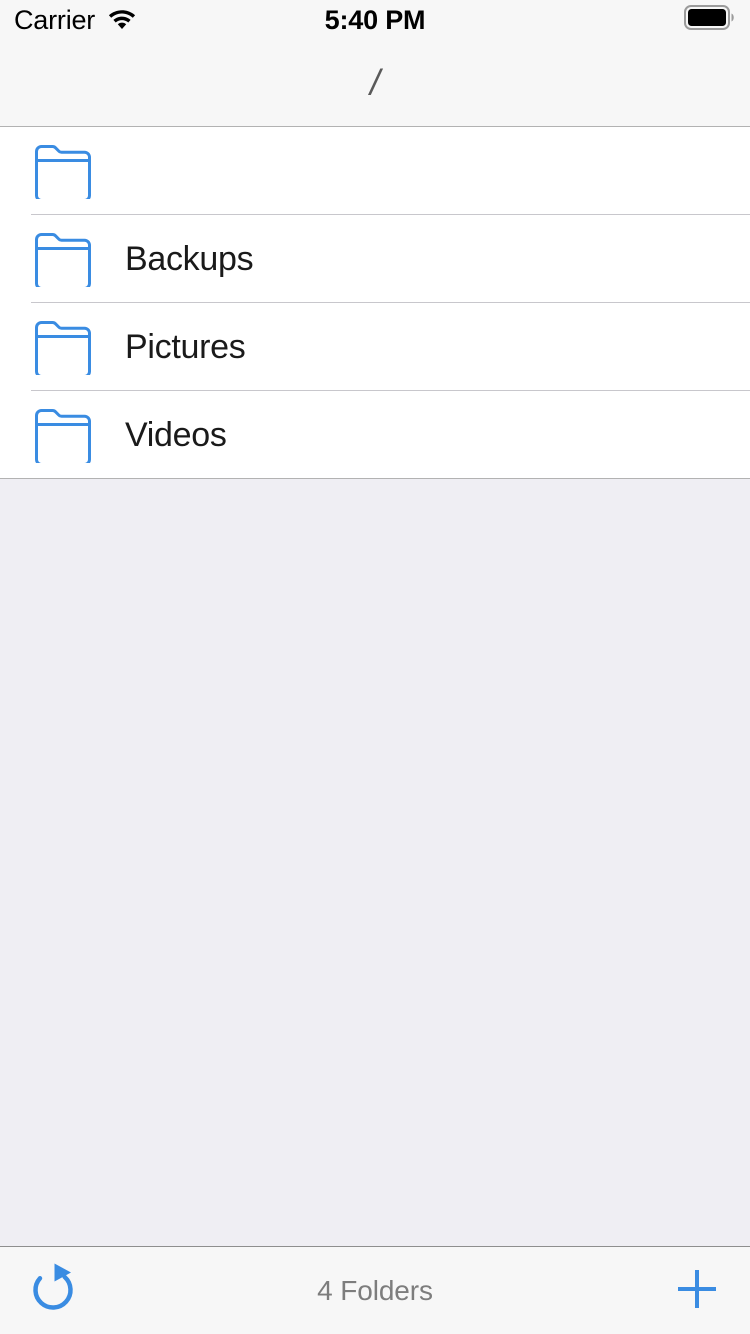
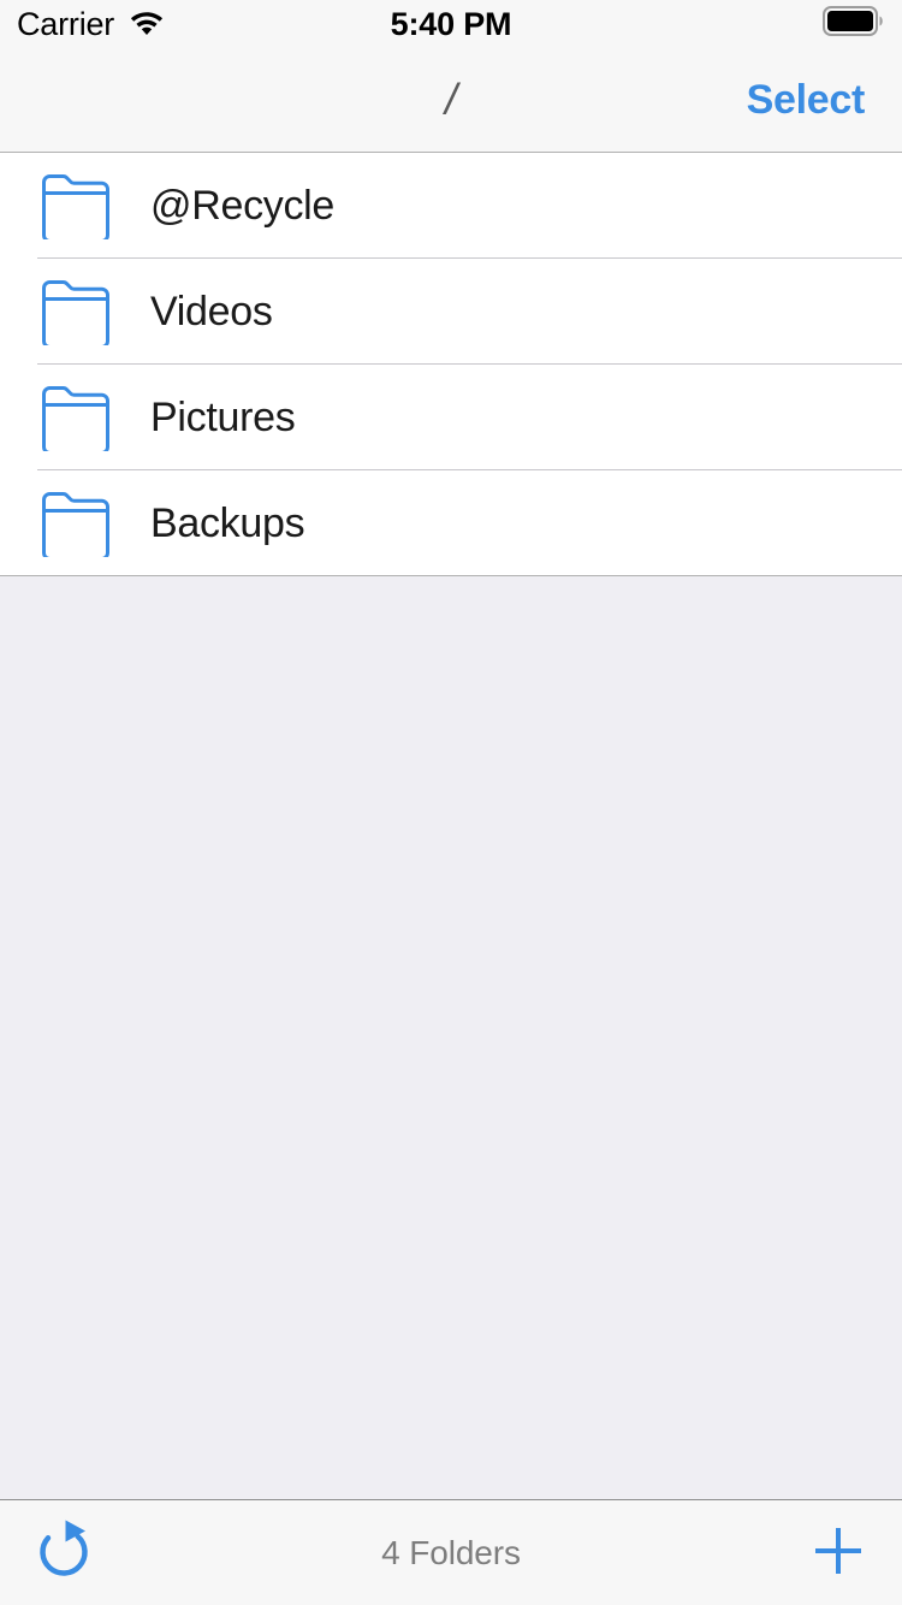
  Carrier
  5:40 PM
  /
+ Select
+ @Recycle
- Backups
+ Videos
  Pictures
- Videos
+ Backups
  4 Folders
